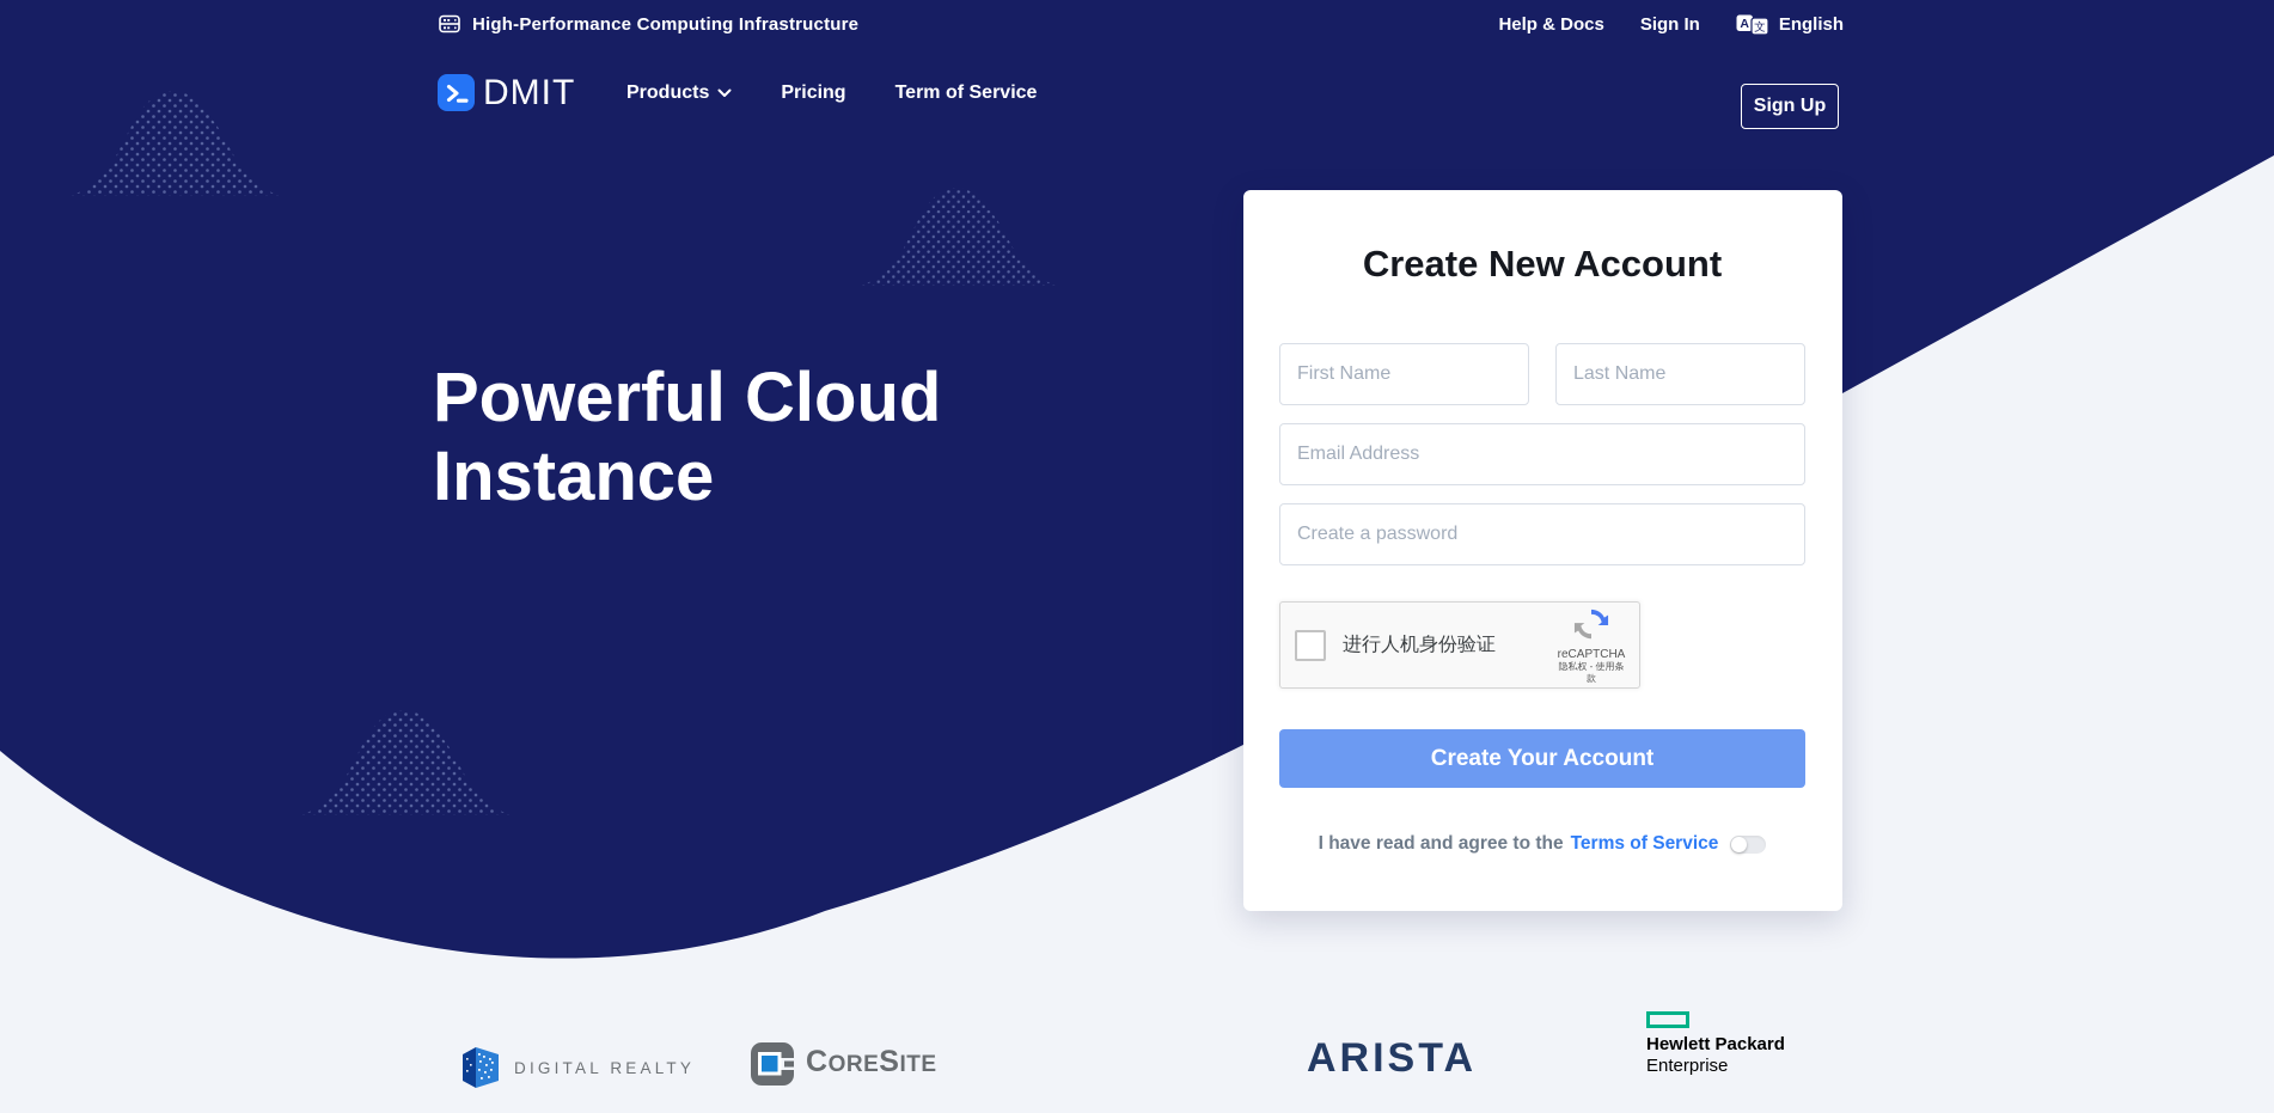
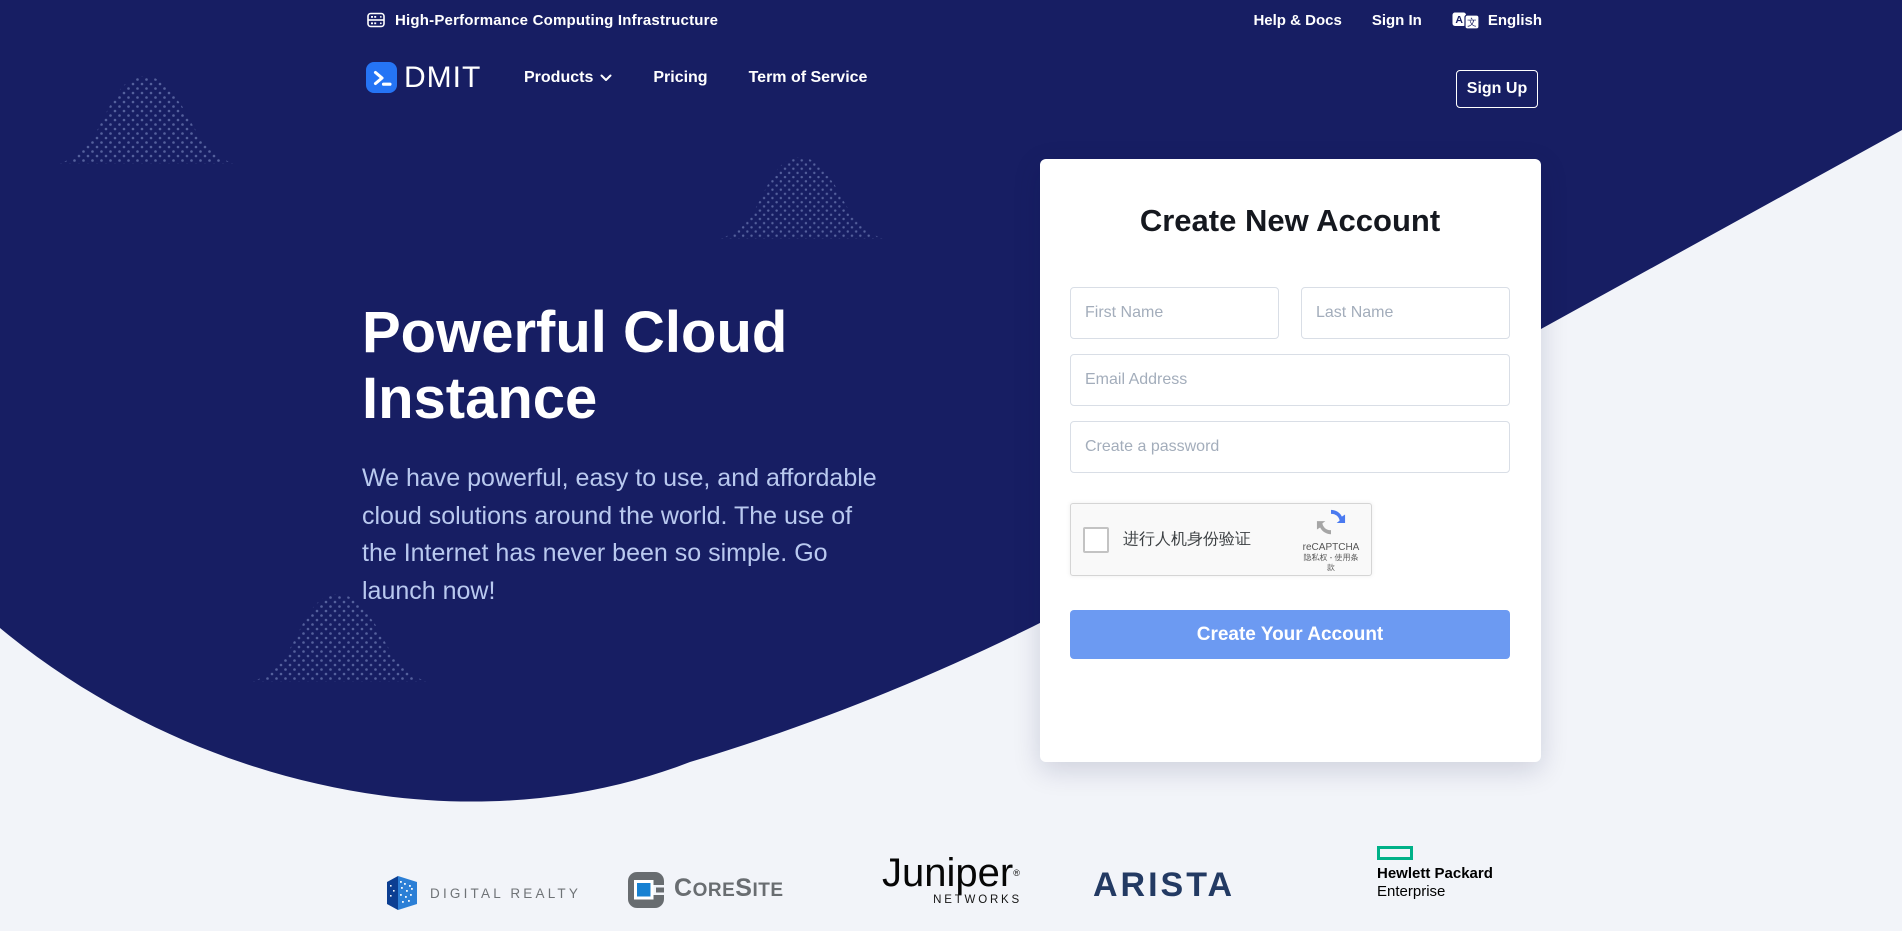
  High-Performance Computing Infrastructure
  Help & Docs
  Sign In
  A
  文
  English
  DMIT
  Products
  Pricing
  Term of Service
  Sign Up
  Powerful Cloud Instance
+ We have powerful, easy to use, and affordable cloud solutions around the world. The use of the Internet has never been so simple. Go launch now!
  Create New Account
  First Name
  Last Name
  Email Address Create a password
  进行人机身份验证
  reCAPTCHA
  隐私权 - 使用条款
  Create Your Account
- I have read and agree to the
- Terms of Service
  DIGITAL REALTY
  CORESITE
+ Juniper®
+ NETWORKS
  ARISTA
  Hewlett Packard
  Enterprise
